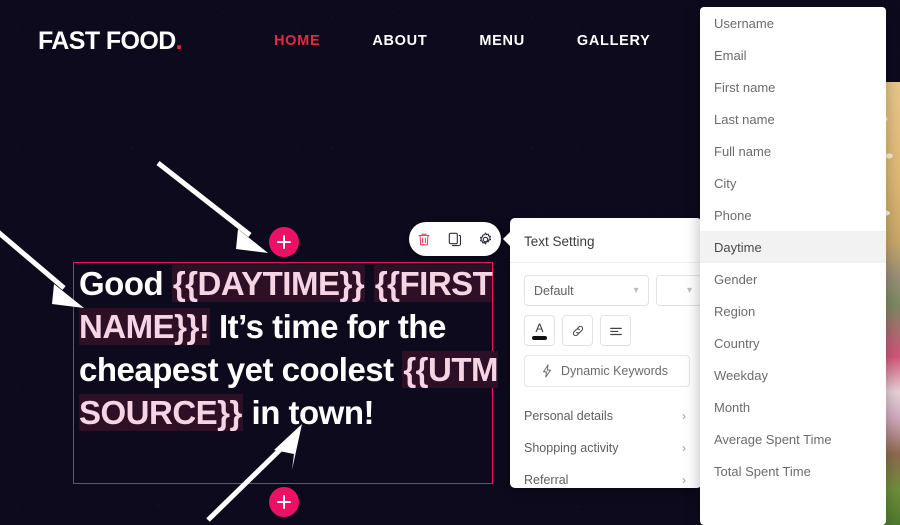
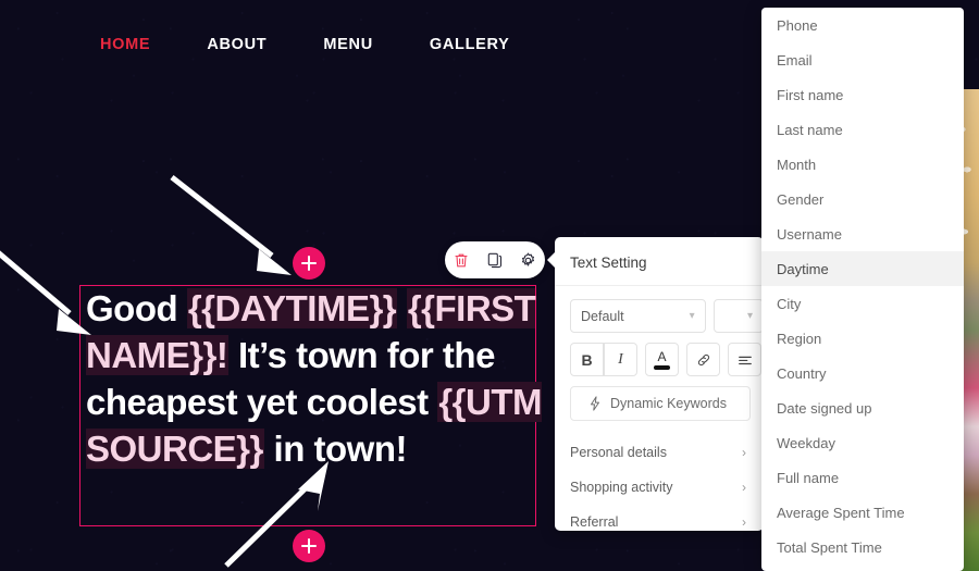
- FAST FOOD.
  HOME
  ABOUT
  MENU
  GALLERY
- Good {{DAYTIME}} {{FIRST NAME}}! It’s time for the cheapest yet coolest {{UTM SOURCE}} in town!
+ Good {{DAYTIME}} {{FIRST NAME}}! It’s town for the cheapest yet coolest {{UTM SOURCE}} in town!
  Text Setting
  Default
  ▾
  ▾
+ B
+ I
  A
  Dynamic Keywords
  Personal details
  ›
  Shopping activity
  ›
  Referral
  ›
- Username
+ Phone
  Email
  First name
  Last name
- Full name
+ Month
- City
+ Gender
- Phone
+ Username
  Daytime
- Gender
+ City
  Region
  Country
+ Date signed up
  Weekday
- Month
+ Full name
  Average Spent Time
  Total Spent Time
